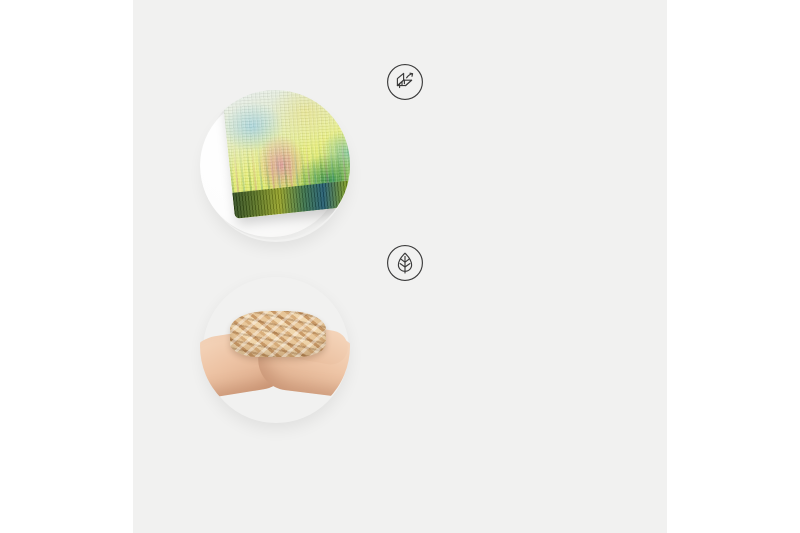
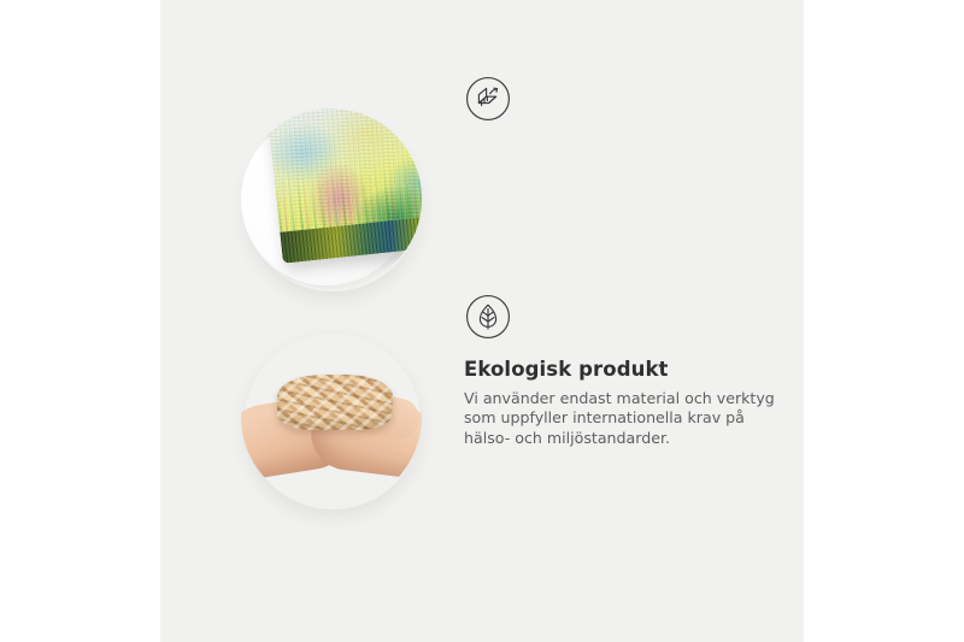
+ Ekologisk produkt
+ Vi använder endast material och verktyg som uppfyller internationella krav på hälso- och miljöstandarder.
